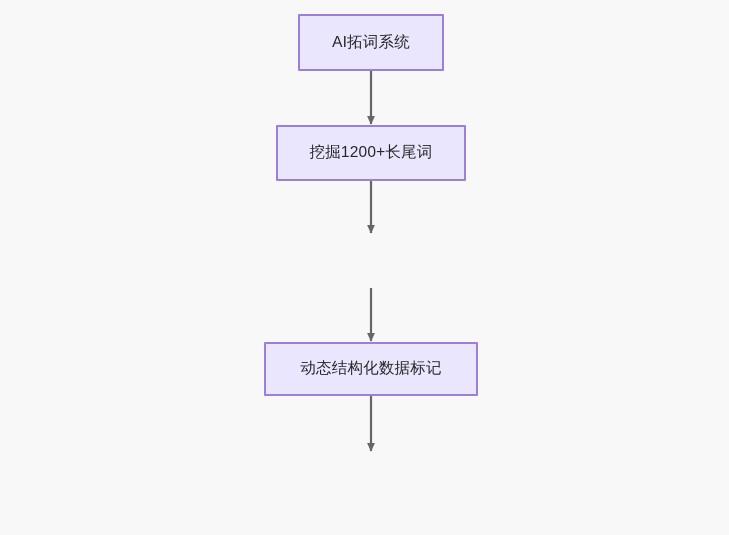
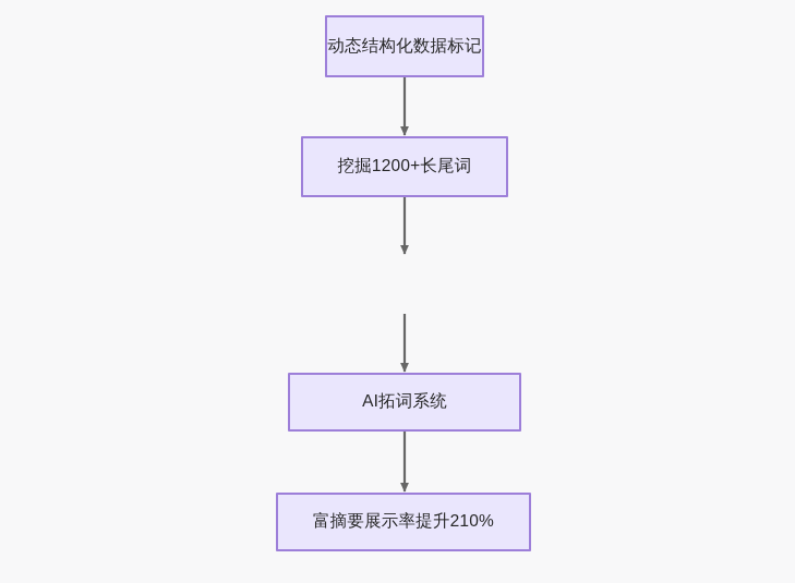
- AI拓词系统
+ 动态结构化数据标记
  挖掘1200+长尾词
- 动态结构化数据标记
+ AI拓词系统
+ 富摘要展示率提升210%
